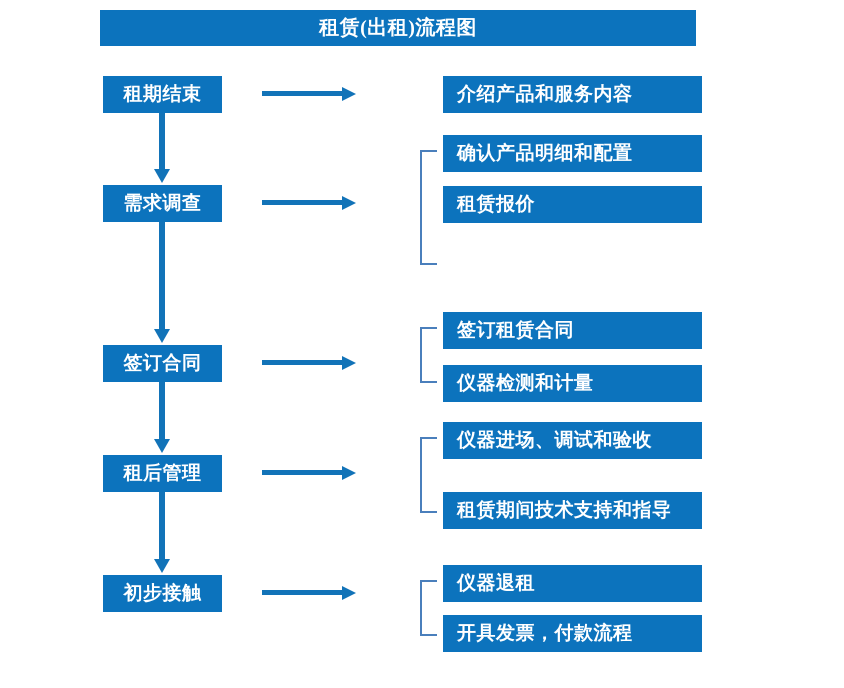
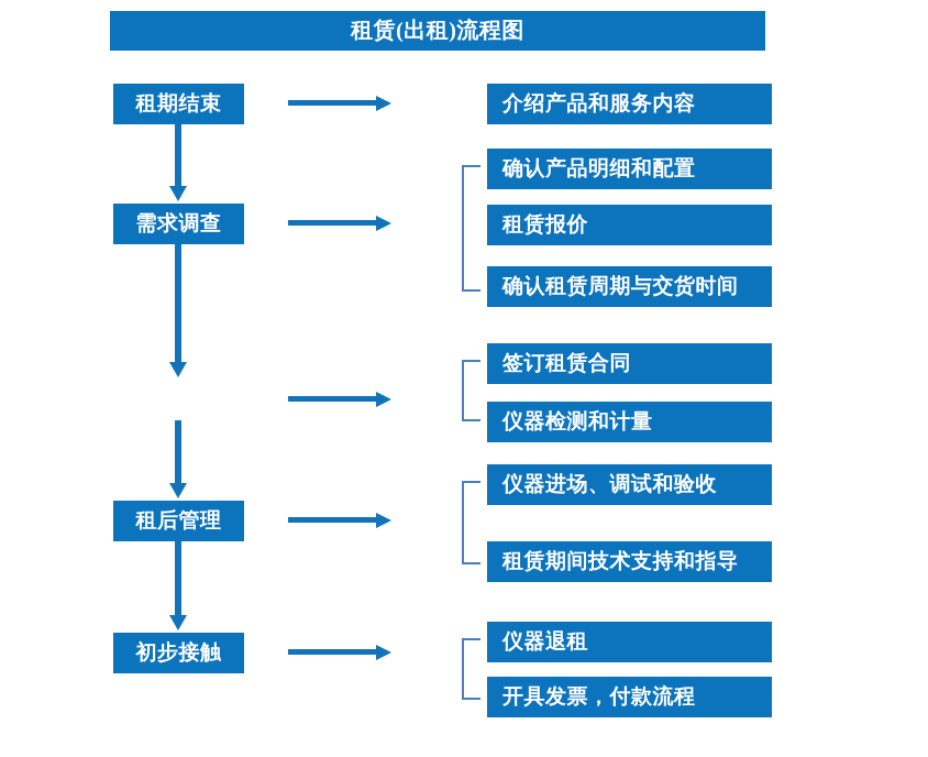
  租赁(出租)流程图
  租期结束
  需求调查
- 签订合同
  租后管理
  初步接触
  介绍产品和服务内容
  确认产品明细和配置
  租赁报价
+ 确认租赁周期与交货时间
  签订租赁合同
  仪器检测和计量
  仪器进场、调试和验收
  租赁期间技术支持和指导
  仪器退租
  开具发票，付款流程
